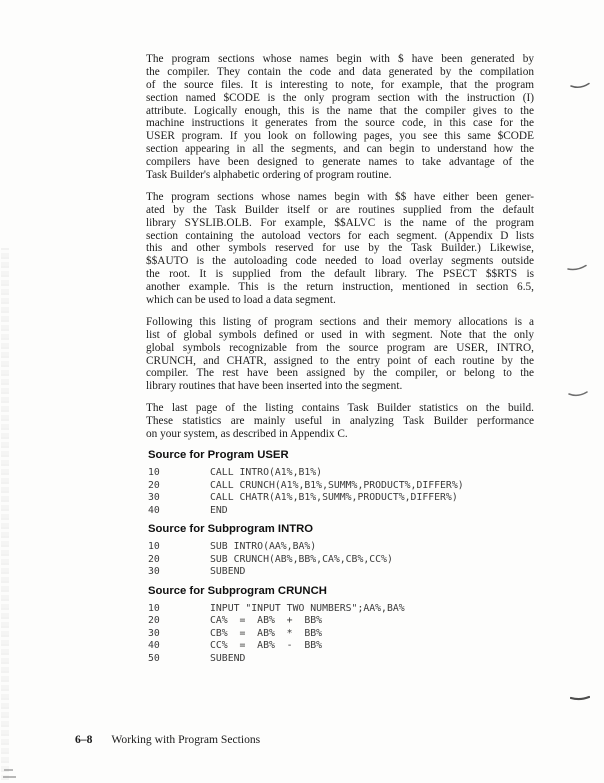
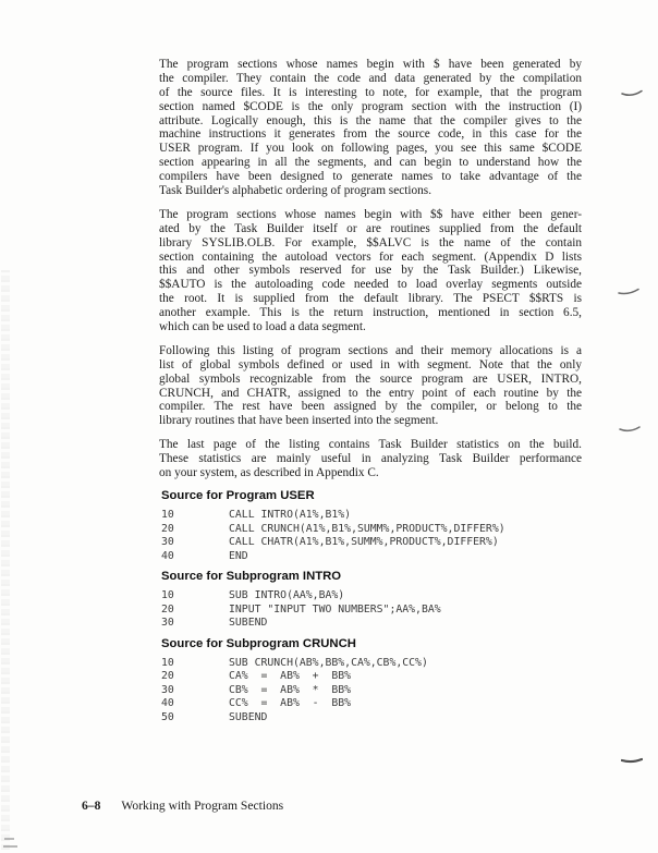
  The program sections whose names begin with $ have been generated by
  the compiler. They contain the code and data generated by the compilation
  of the source files. It is interesting to note, for example, that the program
  section named $CODE is the only program section with the instruction (I)
  attribute. Logically enough, this is the name that the compiler gives to the
  machine instructions it generates from the source code, in this case for the
  USER program. If you look on following pages, you see this same $CODE
  section appearing in all the segments, and can begin to understand how the
  compilers have been designed to generate names to take advantage of the
- Task Builder's alphabetic ordering of program routine.
+ Task Builder's alphabetic ordering of program sections.
  The program sections whose names begin with $$ have either been gener-
  ated by the Task Builder itself or are routines supplied from the default
- library SYSLIB.OLB. For example, $$ALVC is the name of the program
+ library SYSLIB.OLB. For example, $$ALVC is the name of the contain
  section containing the autoload vectors for each segment. (Appendix D lists
  this and other symbols reserved for use by the Task Builder.) Likewise,
  $$AUTO is the autoloading code needed to load overlay segments outside
  the root. It is supplied from the default library. The PSECT $$RTS is
  another example. This is the return instruction, mentioned in section 6.5,
  which can be used to load a data segment.
  Following this listing of program sections and their memory allocations is a
  list of global symbols defined or used in with segment. Note that the only
  global symbols recognizable from the source program are USER, INTRO,
  CRUNCH, and CHATR, assigned to the entry point of each routine by the
  compiler. The rest have been assigned by the compiler, or belong to the
  library routines that have been inserted into the segment.
  The last page of the listing contains Task Builder statistics on the build.
  These statistics are mainly useful in analyzing Task Builder performance
  on your system, as described in Appendix C.
  Source for Program USER
  10
  CALL INTRO(A1%,B1%)
  20
  CALL CRUNCH(A1%,B1%,SUMM%,PRODUCT%,DIFFER%)
  30
  CALL CHATR(A1%,B1%,SUMM%,PRODUCT%,DIFFER%)
  40
  END
  Source for Subprogram INTRO
  10
  SUB INTRO(AA%,BA%)
  20
- SUB CRUNCH(AB%,BB%,CA%,CB%,CC%)
+ INPUT "INPUT TWO NUMBERS";AA%,BA%
  30
  SUBEND
  Source for Subprogram CRUNCH
  10
- INPUT "INPUT TWO NUMBERS";AA%,BA%
+ SUB CRUNCH(AB%,BB%,CA%,CB%,CC%)
  20
  CA% = AB% + BB%
  30
  CB% = AB% * BB%
  40
  CC% = AB% - BB%
  50
  SUBEND
  6–8
  Working with Program Sections
